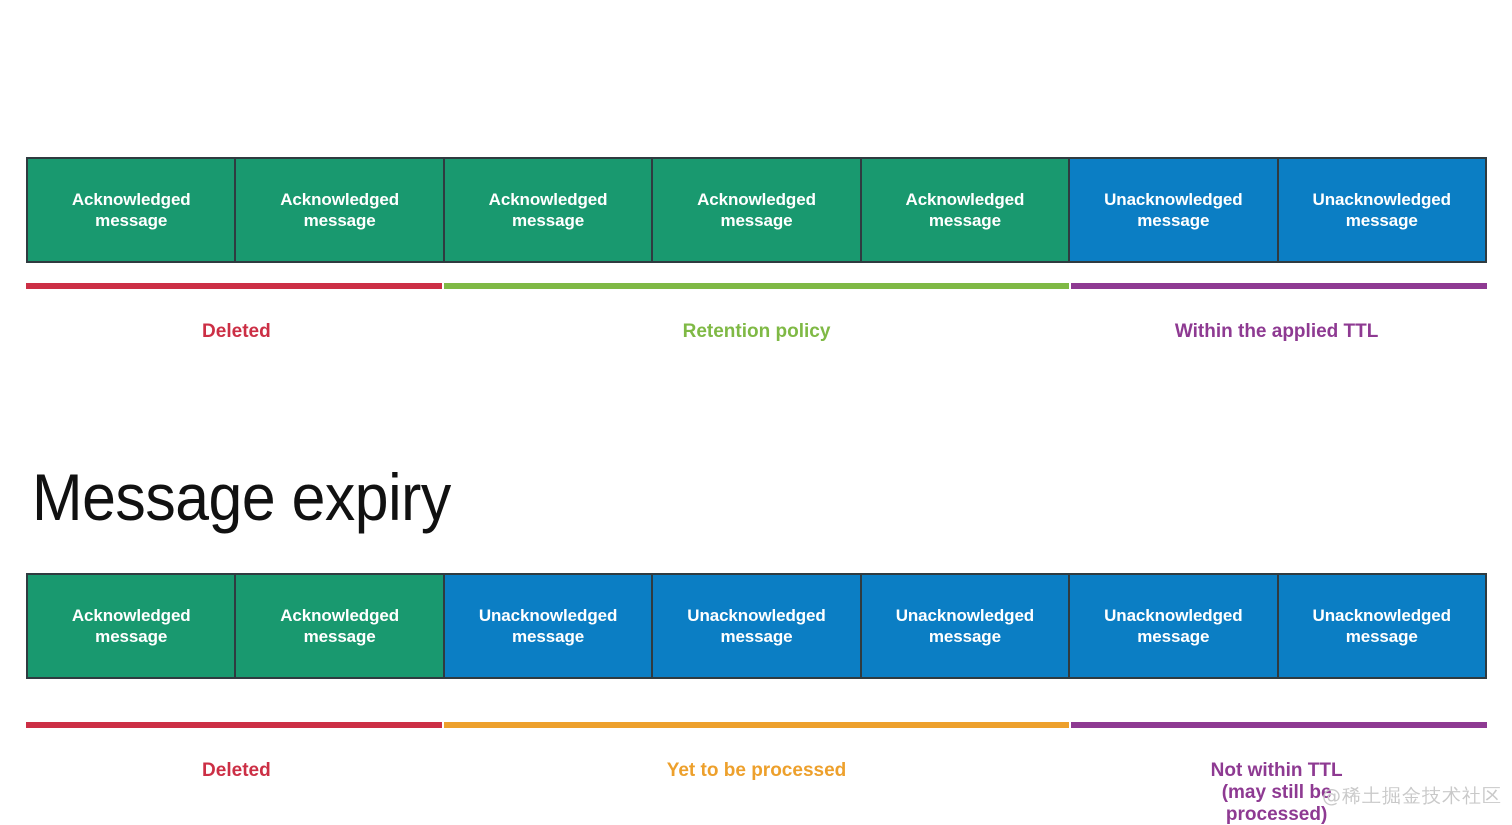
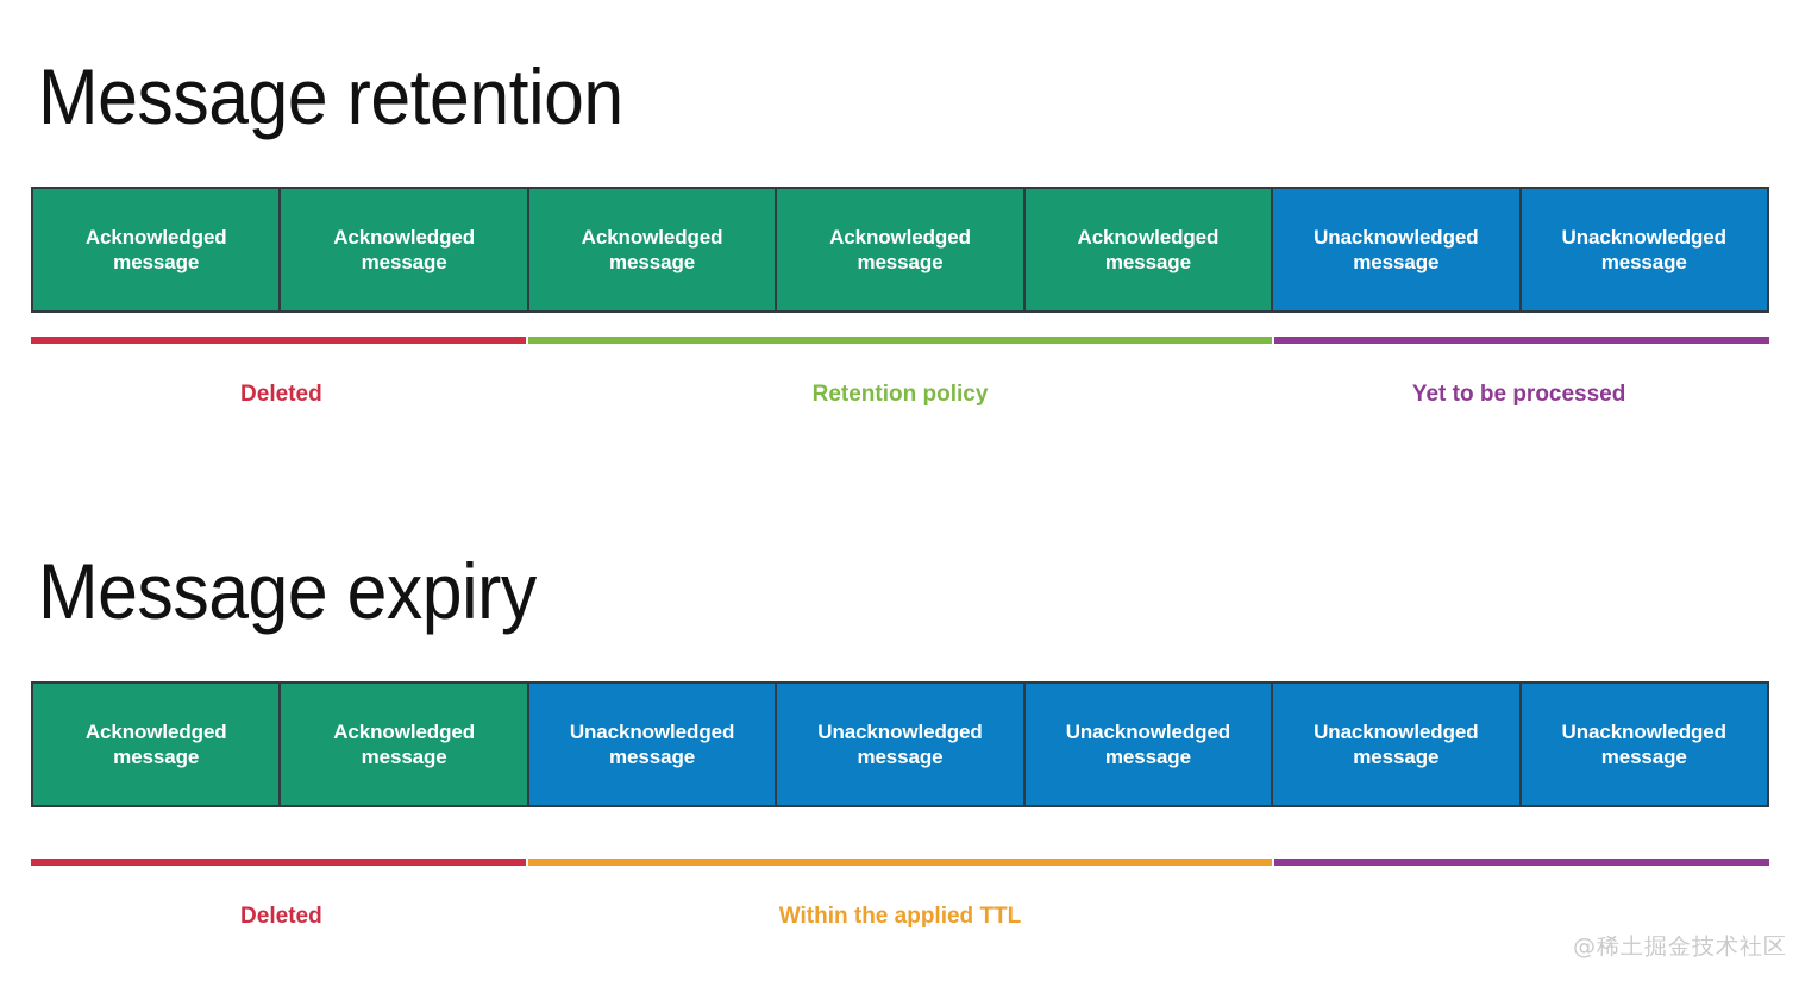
+ Message retention
  Acknowledged
  message
  Acknowledged
  message
  Acknowledged
  message
  Acknowledged
  message
  Acknowledged
  message
  Unacknowledged
  message
  Unacknowledged
  message
  Deleted
  Retention policy
- Within the applied TTL
+ Yet to be processed
  Message expiry
  Acknowledged
  message
  Acknowledged
  message
  Unacknowledged
  message
  Unacknowledged
  message
  Unacknowledged
  message
  Unacknowledged
  message
  Unacknowledged
  message
  Deleted
- Yet to be processed
+ Within the applied TTL
- Not within TTL
- (may still be processed)
  @稀土掘金技术社区
